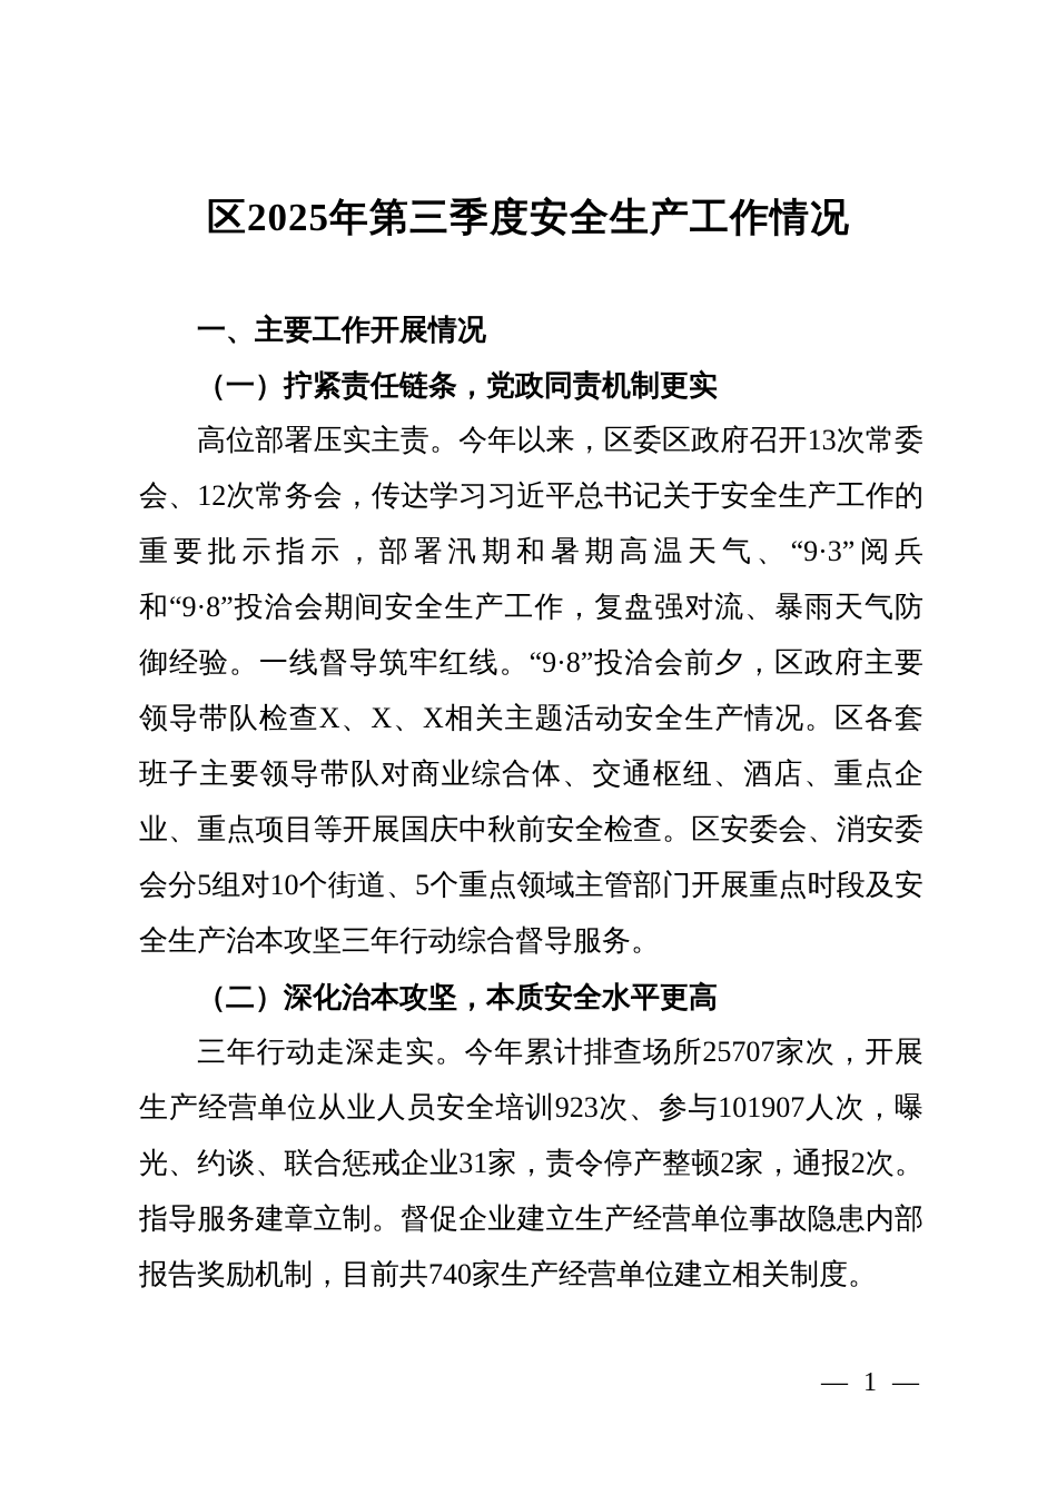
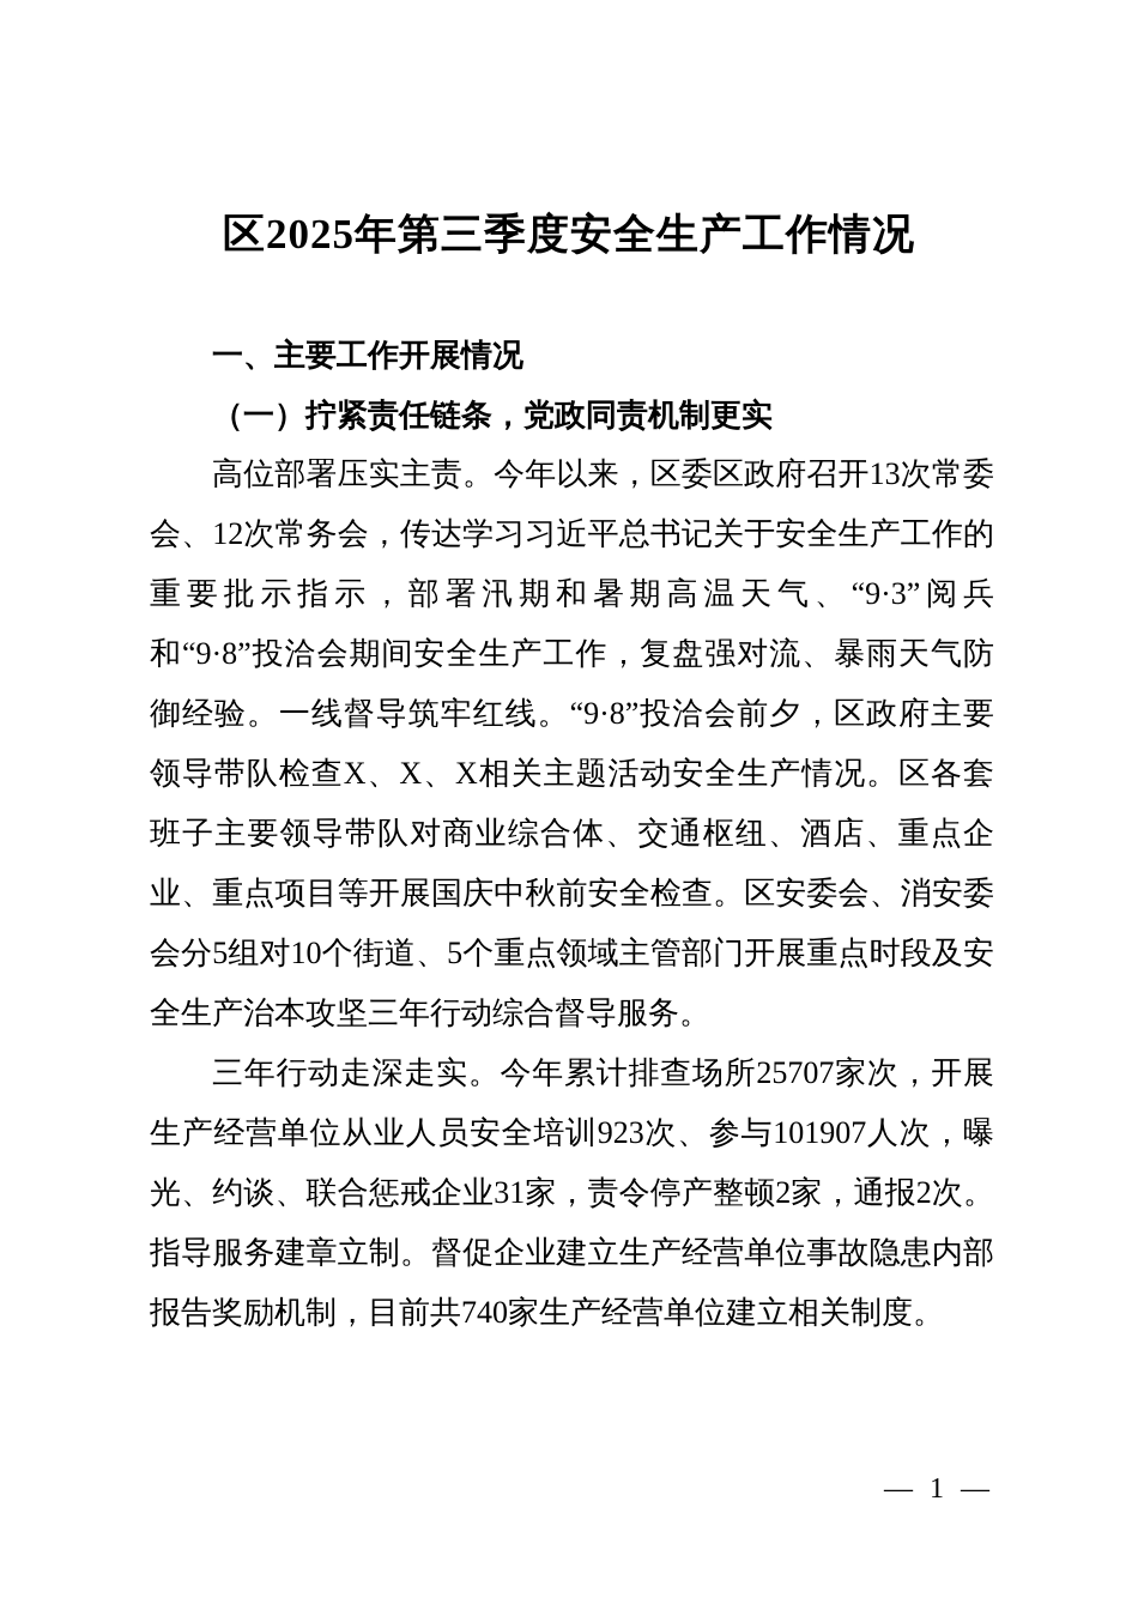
  区2025年第三季度安全生产工作情况
  一、主要工作开展情况
  （一）拧紧责任链条，党政同责机制更实
  高位部署压实主责。今年以来，区委区政府召开13次常委会、12次常务会，传达学习习近平总书记关于安全生产工作的重要批示指示，部署汛期和暑期高温天气、“9·3”阅兵和“9·8”投洽会期间安全生产工作，复盘强对流、暴雨天气防御经验。一线督导筑牢红线。“9·8”投洽会前夕，区政府主要领导带队检查X、X、X相关主题活动安全生产情况。区各套班子主要领导带队对商业综合体、交通枢纽、酒店、重点企业、重点项目等开展国庆中秋前安全检查。区安委会、消安委会分5组对10个街道、5个重点领域主管部门开展重点时段及安全生产治本攻坚三年行动综合督导服务。
- （二）深化治本攻坚，本质安全水平更高
  三年行动走深走实。今年累计排查场所25707家次，开展生产经营单位从业人员安全培训923次、参与101907人次，曝光、约谈、联合惩戒企业31家，责令停产整顿2家，通报2次。指导服务建章立制。督促企业建立生产经营单位事故隐患内部报告奖励机制，目前共740家生产经营单位建立相关制度。
  — 1 —
